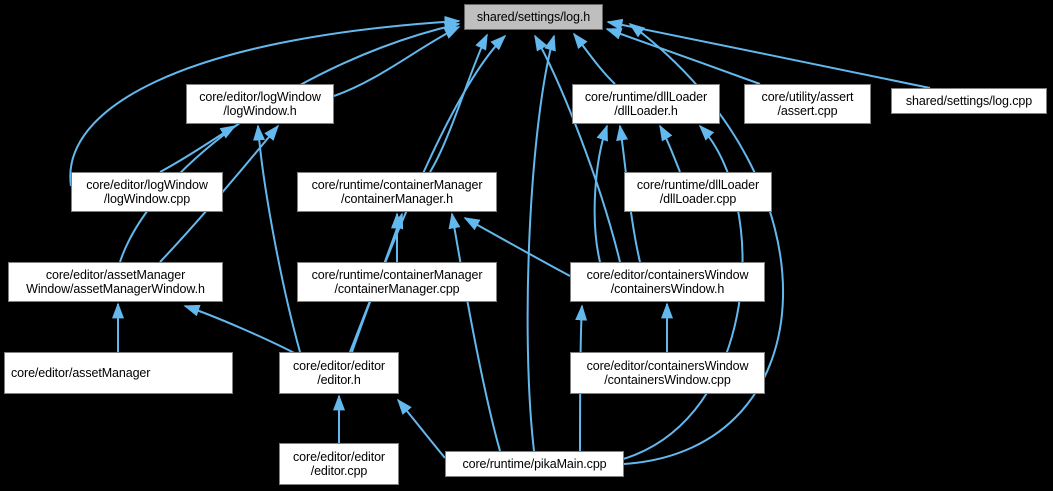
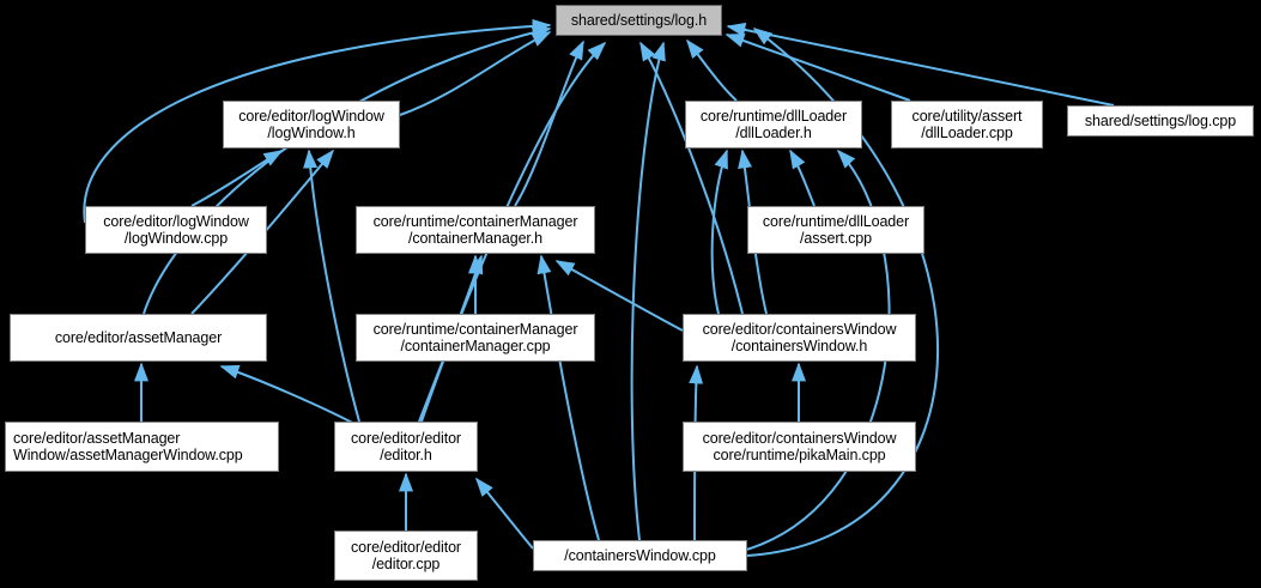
  shared/settings/log.h
  core/editor/logWindow
  /logWindow.h
  core/runtime/dllLoader
  /dllLoader.h
  core/utility/assert
- /assert.cpp
+ /dllLoader.cpp
  shared/settings/log.cpp
  core/editor/logWindow
  /logWindow.cpp
  core/runtime/containerManager
  /containerManager.h
  core/runtime/dllLoader
- /dllLoader.cpp
+ /assert.cpp
  core/editor/assetManager
- Window/assetManagerWindow.h
  core/runtime/containerManager
  /containerManager.cpp
  core/editor/containersWindow
  /containersWindow.h
  core/editor/assetManager
+ Window/assetManagerWindow.cpp
  core/editor/editor
  /editor.h
  core/editor/containersWindow
- /containersWindow.cpp
+ core/runtime/pikaMain.cpp
  core/editor/editor
  /editor.cpp
- core/runtime/pikaMain.cpp
+ /containersWindow.cpp
